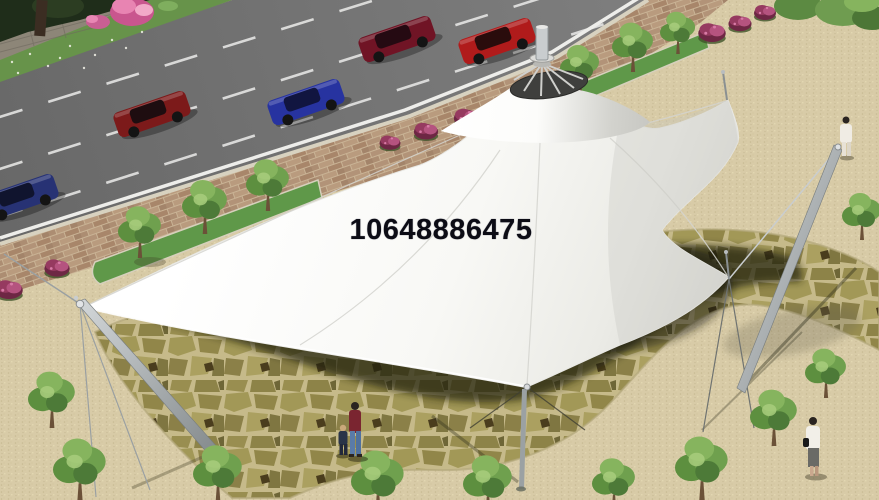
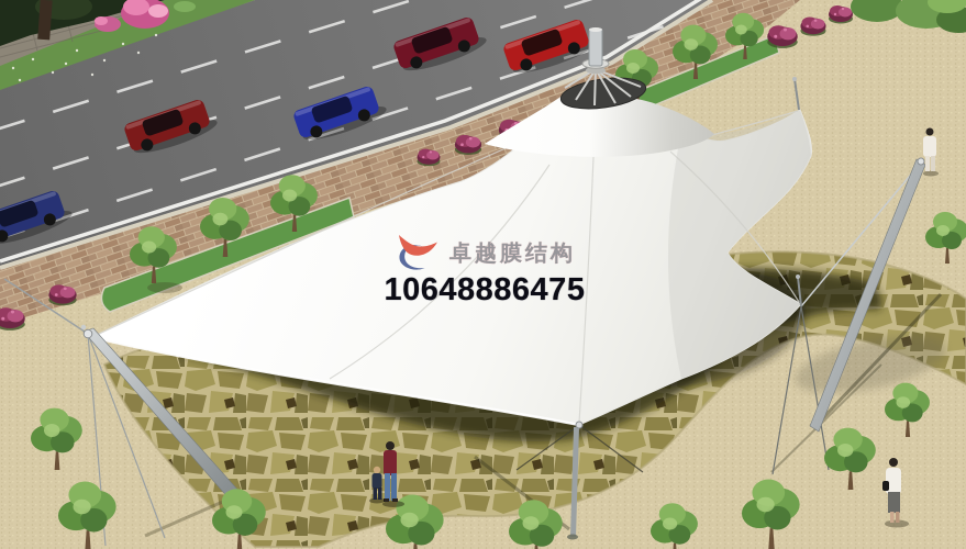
+ 卓越膜结构
  10648886475
